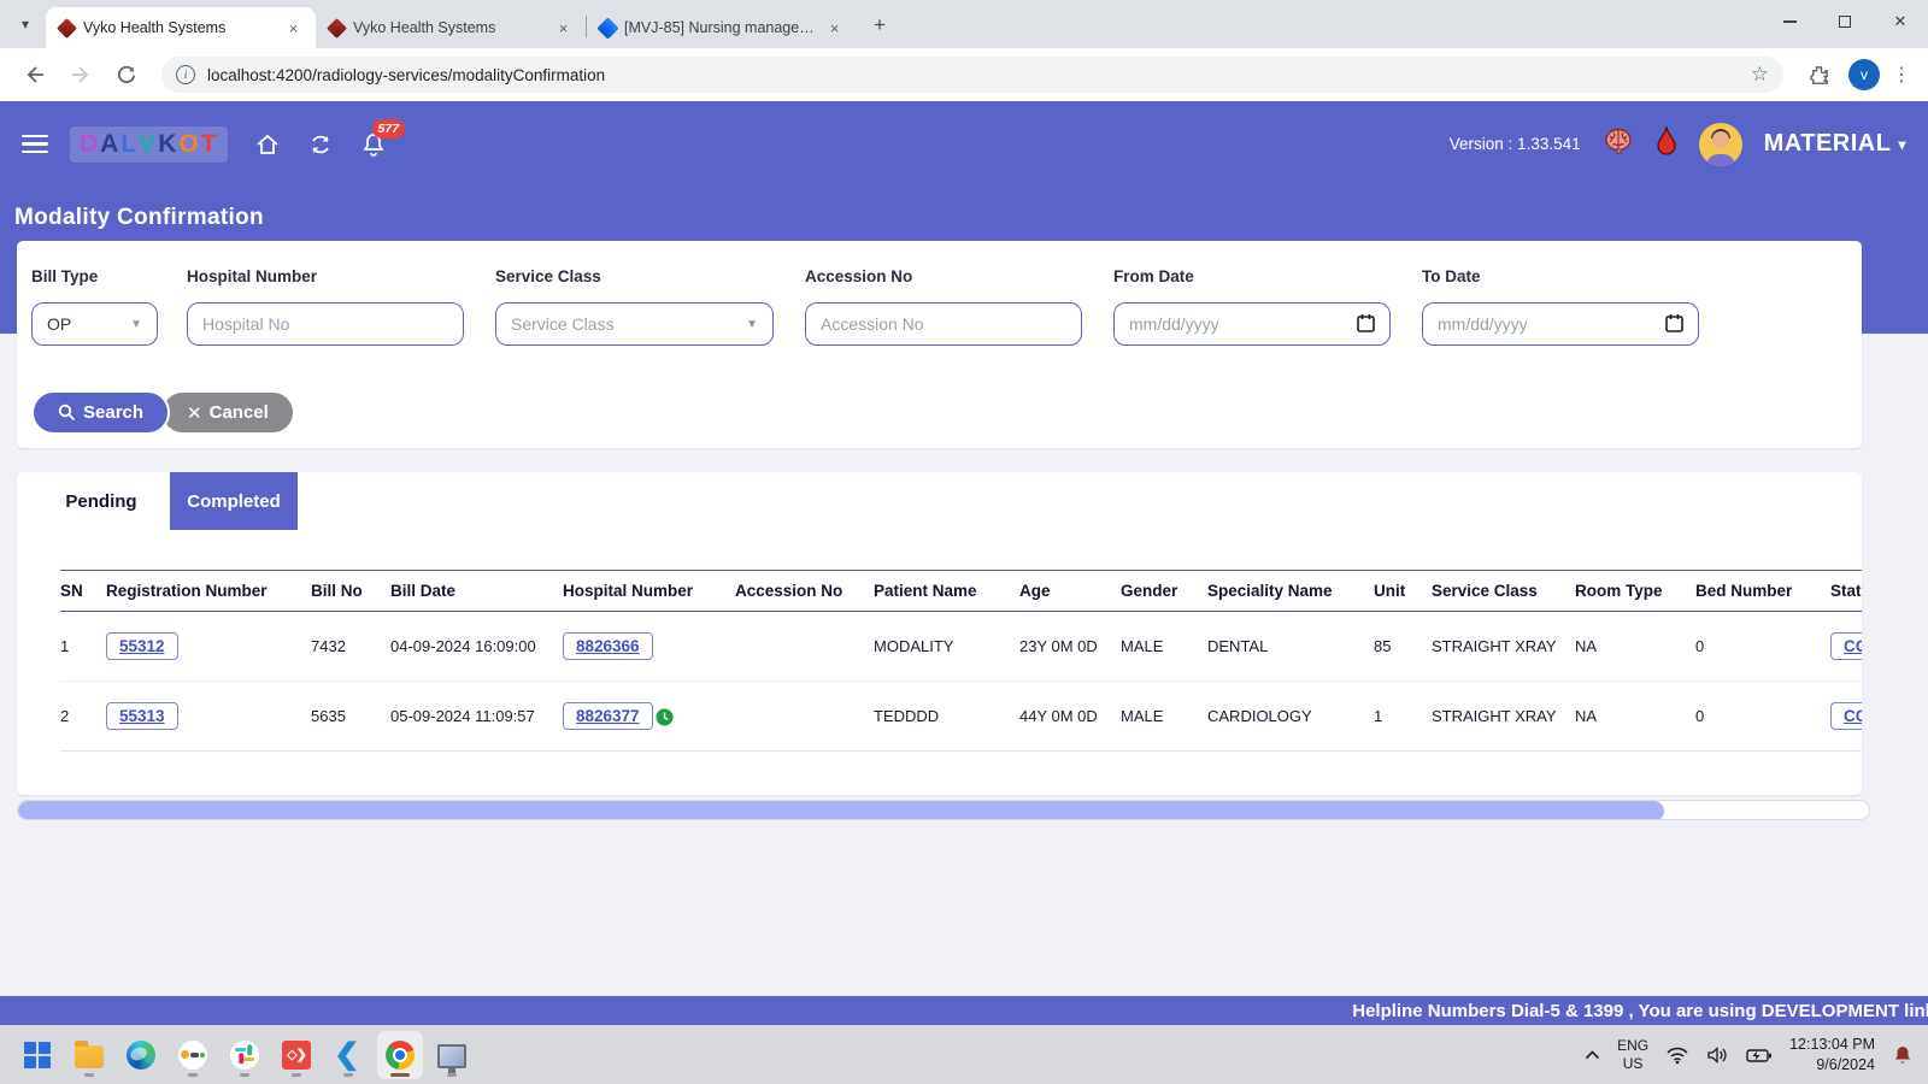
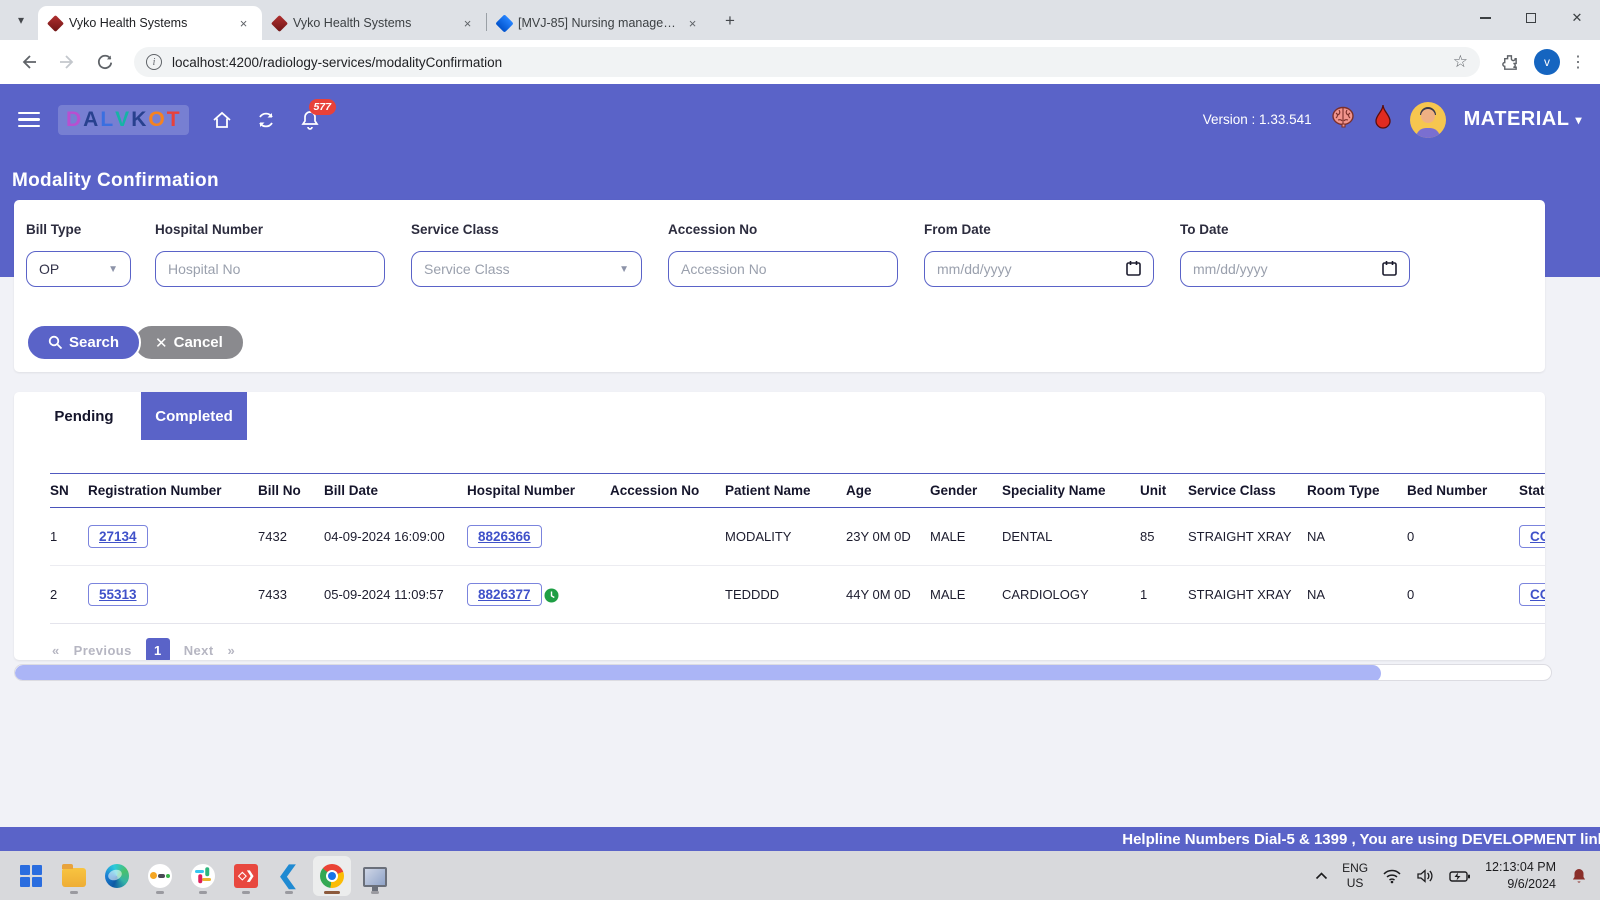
  ▾
  Vyko Health Systems
  ×
  Vyko Health Systems
  ×
  [MVJ-85] Nursing manageme
  ×
  +
  ✕
  i
  localhost:4200/radiology-services/modalityConfirmation
  ☆
  v
  ⋮
  D
  A
  L
  V
  K
  O
  T
  577
  Version : 1.33.541
  MATERIAL
  ▾
  Modality Confirmation
  Bill Type
  OP
  ▼
  Hospital Number
  Hospital No
  Service Class
  Service Class
  ▼
  Accession No
  Accession No
  From Date
  mm/dd/yyyy
  To Date
  mm/dd/yyyy
  Search
  ✕
  Cancel
  Pending
  Completed
  SN	Registration Number	Bill No	Bill Date	Hospital Number	Accession No	Patient Name	Age	Gender	Speciality Name	Unit	Service Class	Room Type	Bed Number	Stat
- 1	55312	7432	04-09-2024 16:09:00	8826366		MODALITY	23Y 0M 0D	MALE	DENTAL	85	STRAIGHT XRAY	NA	0	CO
+ 1	27134	7432	04-09-2024 16:09:00	8826366		MODALITY	23Y 0M 0D	MALE	DENTAL	85	STRAIGHT XRAY	NA	0	CO
- 2	55313	5635	05-09-2024 11:09:57	8826377		TEDDDD	44Y 0M 0D	MALE	CARDIOLOGY	1	STRAIGHT XRAY	NA	0	CO
+ 2	55313	7433	05-09-2024 11:09:57	8826377		TEDDDD	44Y 0M 0D	MALE	CARDIOLOGY	1	STRAIGHT XRAY	NA	0	CO
+ «
+ Previous
+ 1
+ Next
+ »
  Helpline Numbers Dial-5 & 1399 , You are using DEVELOPMENT lin
  ◇❯
  ❮
  ENG
  US
  12:13:04 PM
  9/6/2024
